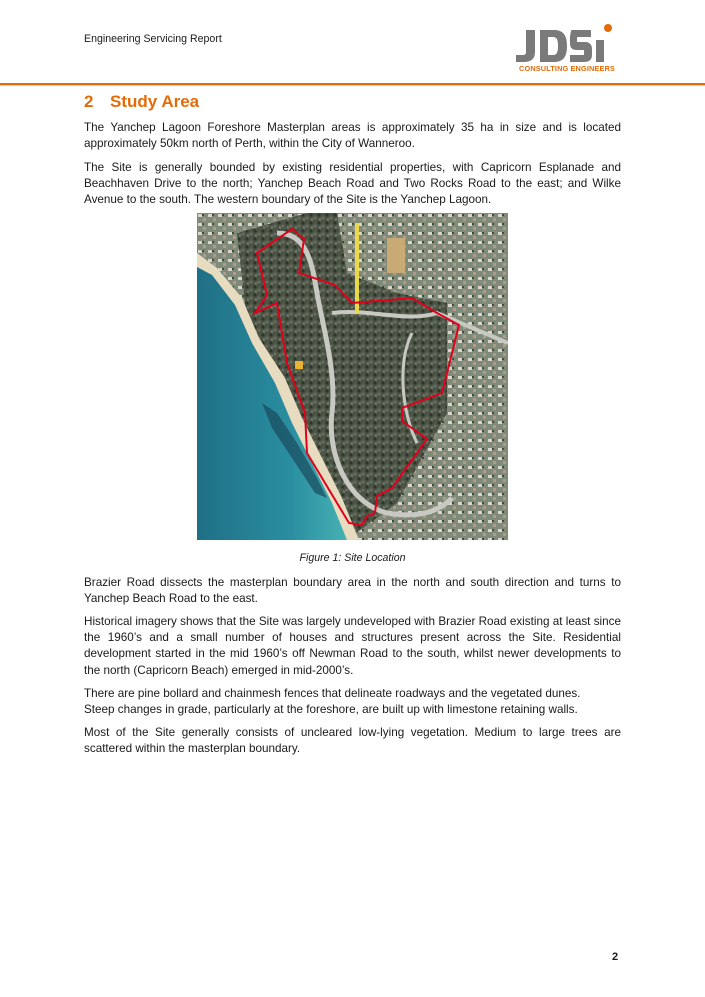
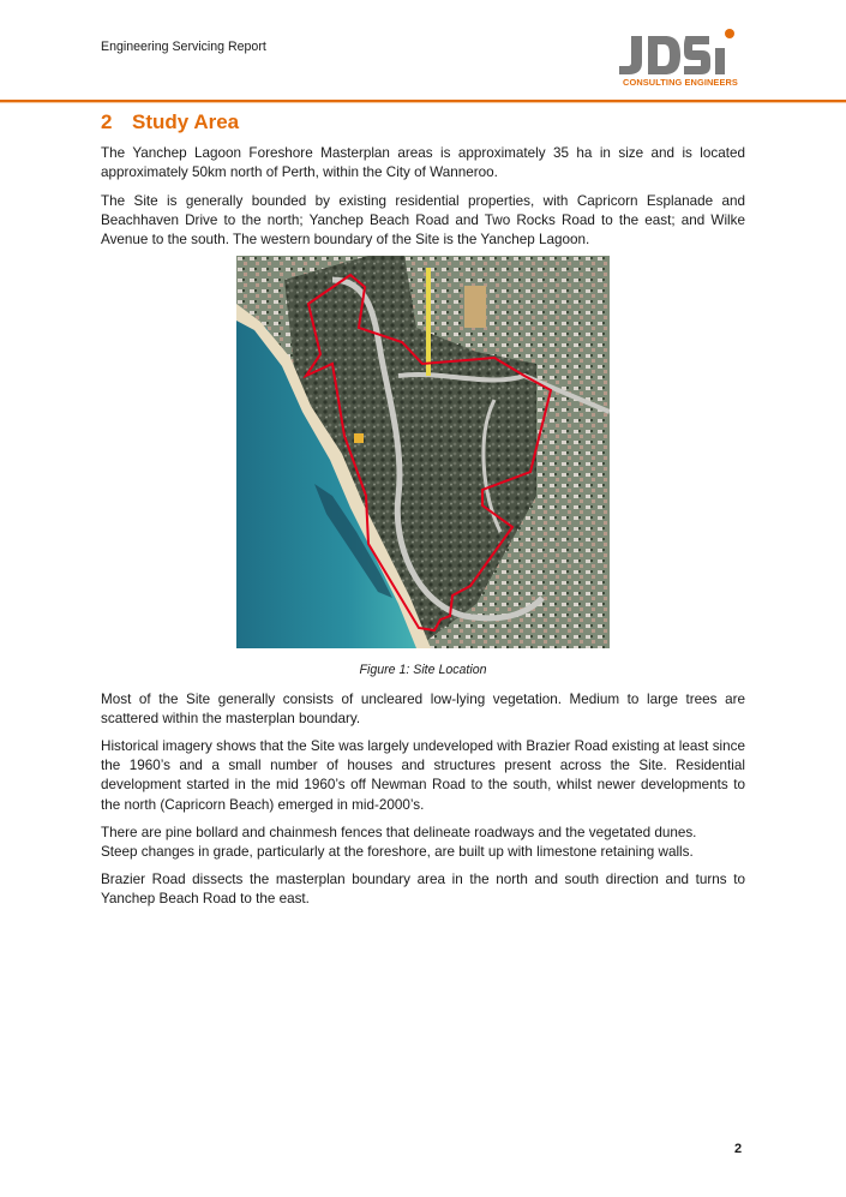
  Engineering Servicing Report
  CONSULTING ENGINEERS
  2 Study Area
  The Yanchep Lagoon Foreshore Masterplan areas is approximately 35 ha in size and is located approximately 50km north of Perth, within the City of Wanneroo.
  The Site is generally bounded by existing residential properties, with Capricorn Esplanade and Beachhaven Drive to the north; Yanchep Beach Road and Two Rocks Road to the east; and Wilke Avenue to the south. The western boundary of the Site is the Yanchep Lagoon.
  Figure 1: Site Location
- Brazier Road dissects the masterplan boundary area in the north and south direction and turns to Yanchep Beach Road to the east.
+ Most of the Site generally consists of uncleared low-lying vegetation. Medium to large trees are scattered within the masterplan boundary.
  Historical imagery shows that the Site was largely undeveloped with Brazier Road existing at least since the 1960’s and a small number of houses and structures present across the Site. Residential development started in the mid 1960’s off Newman Road to the south, whilst newer developments to the north (Capricorn Beach) emerged in mid-2000’s.
  There are pine bollard and chainmesh fences that delineate roadways and the vegetated dunes.
  Steep changes in grade, particularly at the foreshore, are built up with limestone retaining walls.
- Most of the Site generally consists of uncleared low-lying vegetation. Medium to large trees are scattered within the masterplan boundary.
+ Brazier Road dissects the masterplan boundary area in the north and south direction and turns to Yanchep Beach Road to the east.
  2
